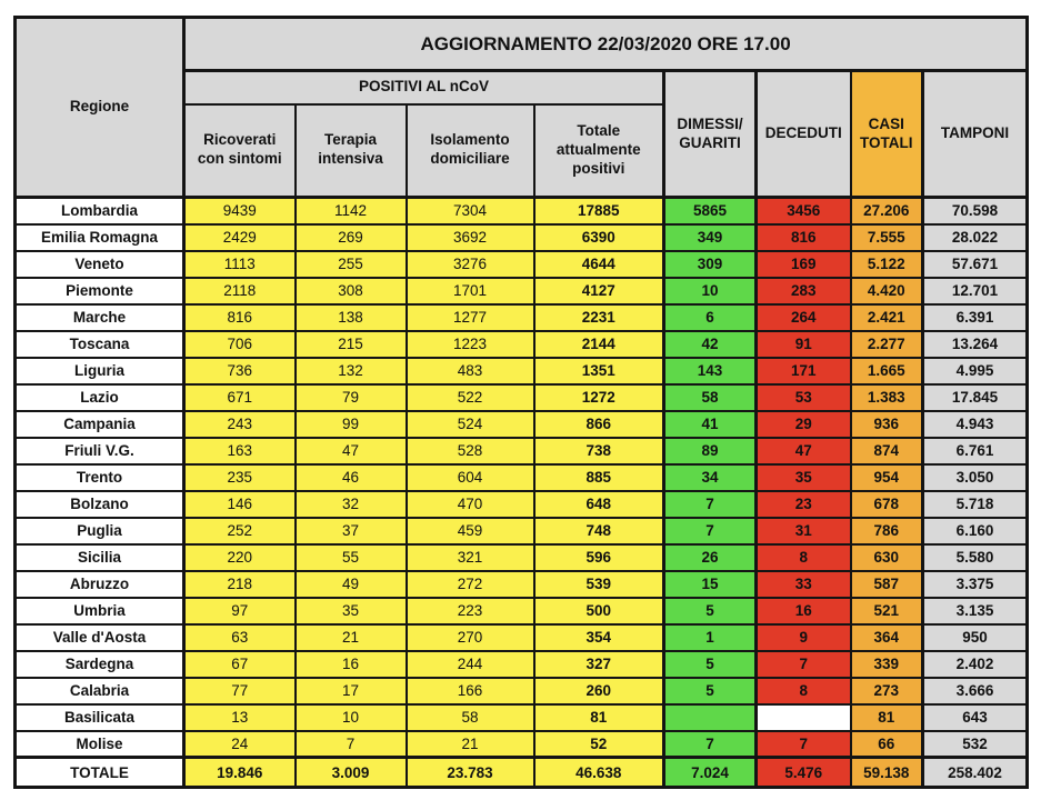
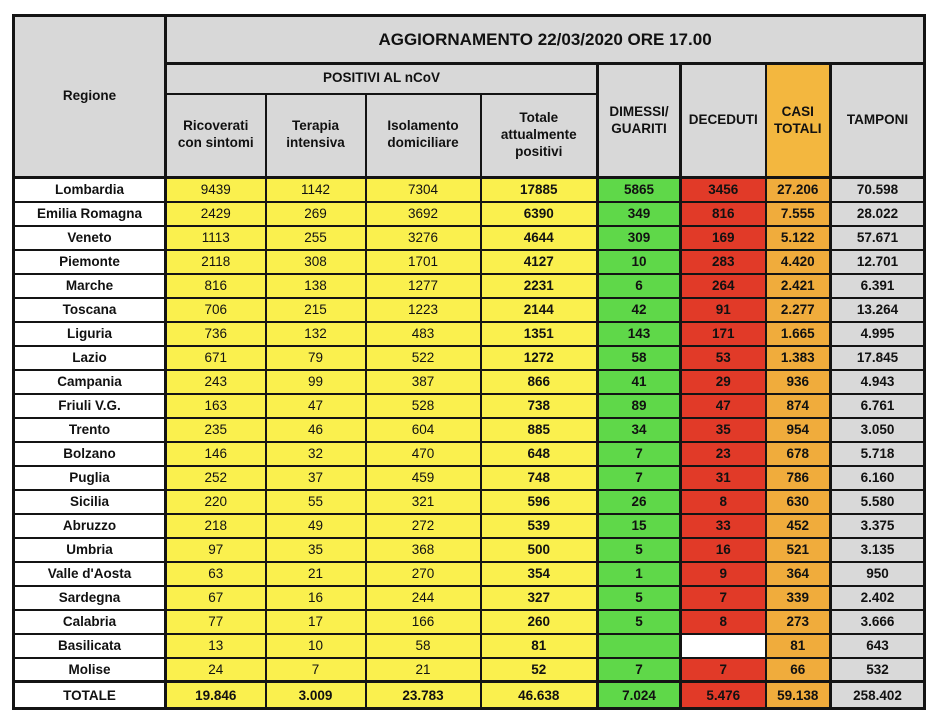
  Regione	AGGIORNAMENTO 22/03/2020 ORE 17.00
  POSITIVI AL nCoV	DIMESSI/GUARITI	DECEDUTI	CASITOTALI	TAMPONI
  Ricoverati con sintomi	Terapia intensiva	Isolamento domiciliare	Totale attualmente positivi
  Lombardia	9439	1142	7304	17885	5865	3456	27.206	70.598
  Emilia Romagna	2429	269	3692	6390	349	816	7.555	28.022
  Veneto	1113	255	3276	4644	309	169	5.122	57.671
  Piemonte	2118	308	1701	4127	10	283	4.420	12.701
  Marche	816	138	1277	2231	6	264	2.421	6.391
  Toscana	706	215	1223	2144	42	91	2.277	13.264
  Liguria	736	132	483	1351	143	171	1.665	4.995
  Lazio	671	79	522	1272	58	53	1.383	17.845
- Campania	243	99	524	866	41	29	936	4.943
+ Campania	243	99	387	866	41	29	936	4.943
  Friuli V.G.	163	47	528	738	89	47	874	6.761
  Trento	235	46	604	885	34	35	954	3.050
  Bolzano	146	32	470	648	7	23	678	5.718
  Puglia	252	37	459	748	7	31	786	6.160
  Sicilia	220	55	321	596	26	8	630	5.580
- Abruzzo	218	49	272	539	15	33	587	3.375
+ Abruzzo	218	49	272	539	15	33	452	3.375
- Umbria	97	35	223	500	5	16	521	3.135
+ Umbria	97	35	368	500	5	16	521	3.135
  Valle d'Aosta	63	21	270	354	1	9	364	950
  Sardegna	67	16	244	327	5	7	339	2.402
  Calabria	77	17	166	260	5	8	273	3.666
  Basilicata	13	10	58	81			81	643
  Molise	24	7	21	52	7	7	66	532
  TOTALE	19.846	3.009	23.783	46.638	7.024	5.476	59.138	258.402
